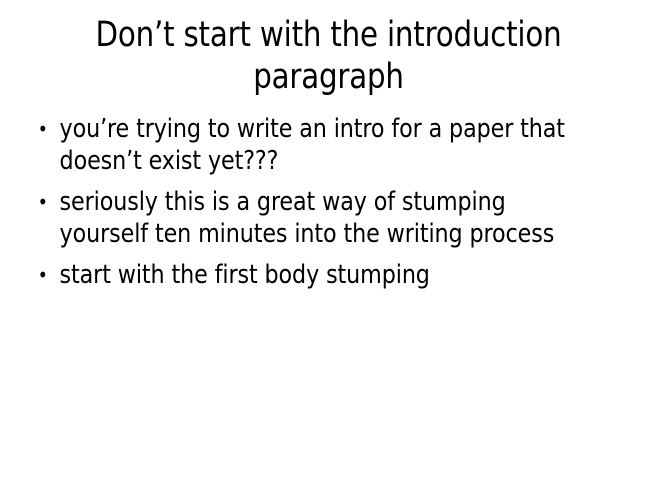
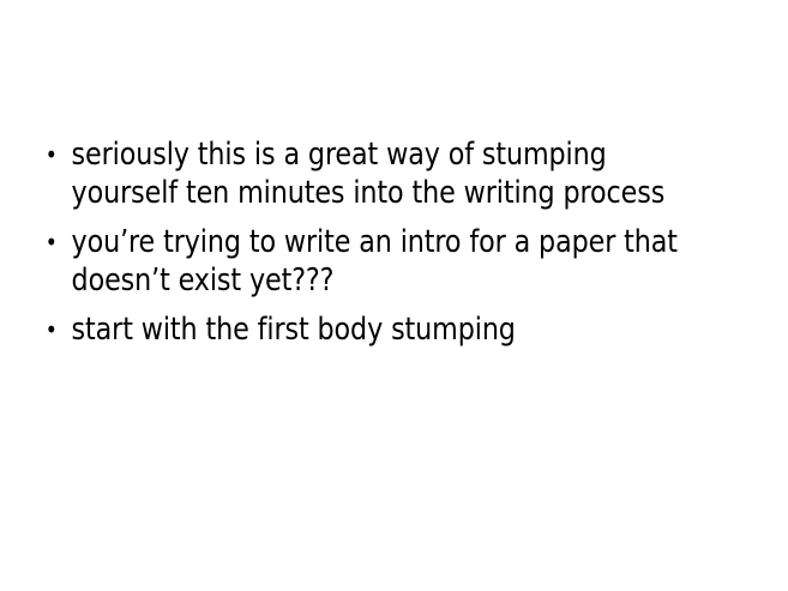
- Don’t start with the introduction paragraph
  •
- you’re trying to write an intro for a paper that doesn’t exist yet???
+ seriously this is a great way of stumping yourself ten minutes into the writing process
  •
- seriously this is a great way of stumping yourself ten minutes into the writing process
+ you’re trying to write an intro for a paper that doesn’t exist yet???
  •
  start with the first body stumping
